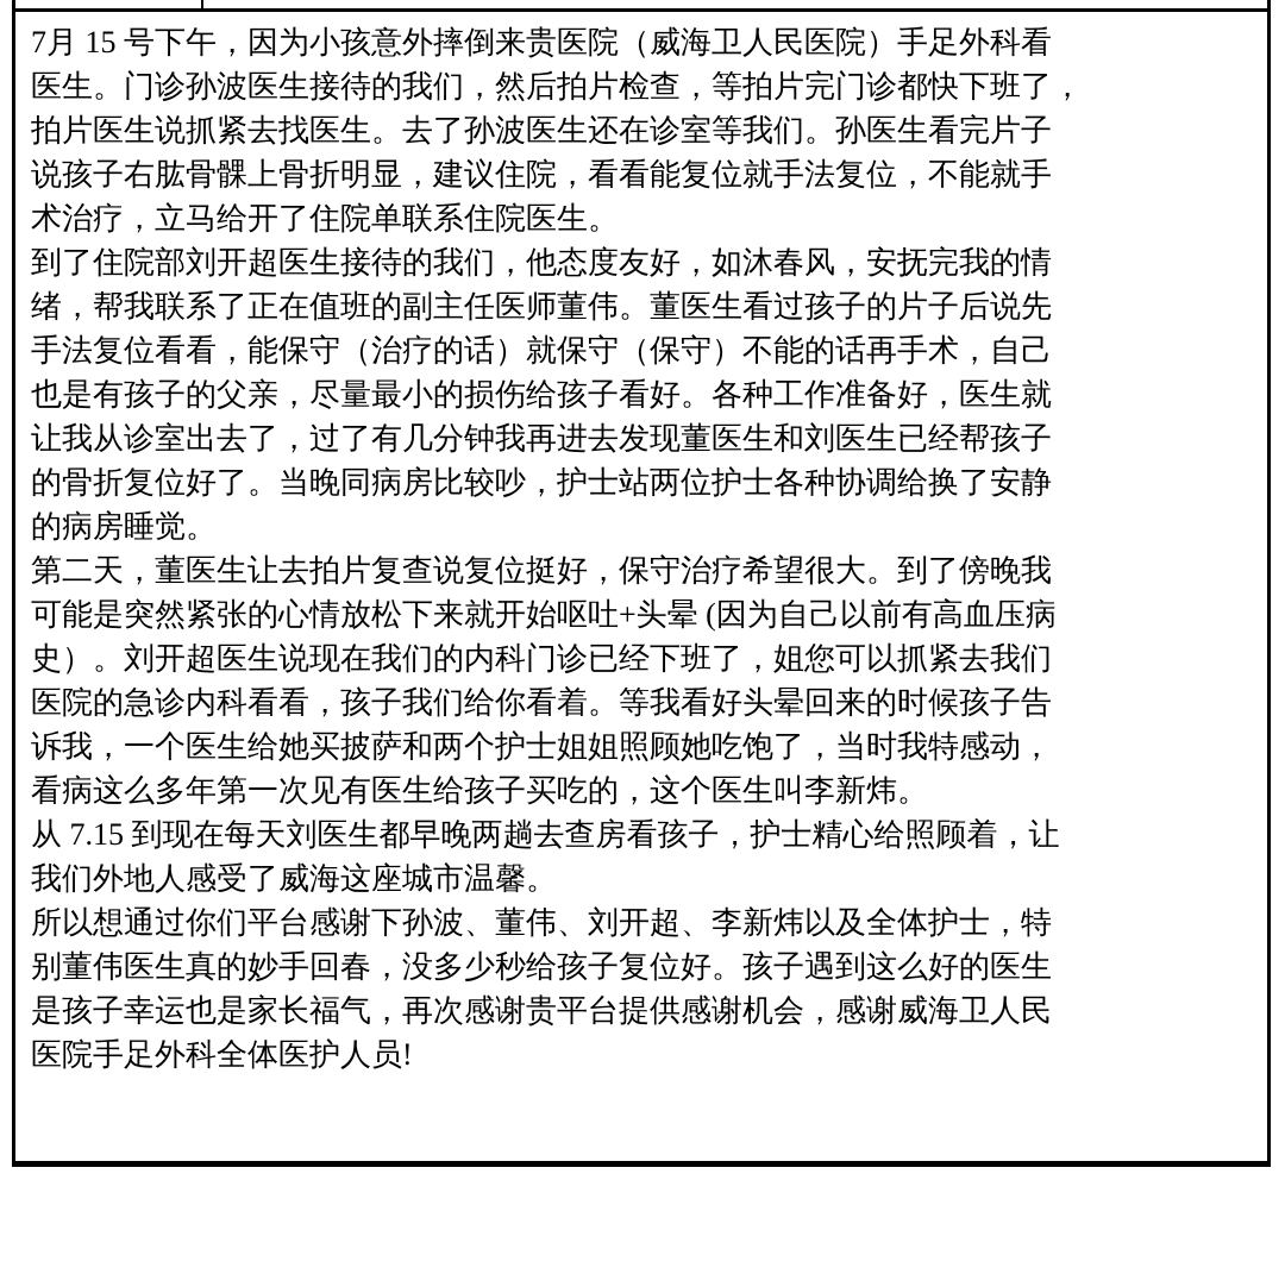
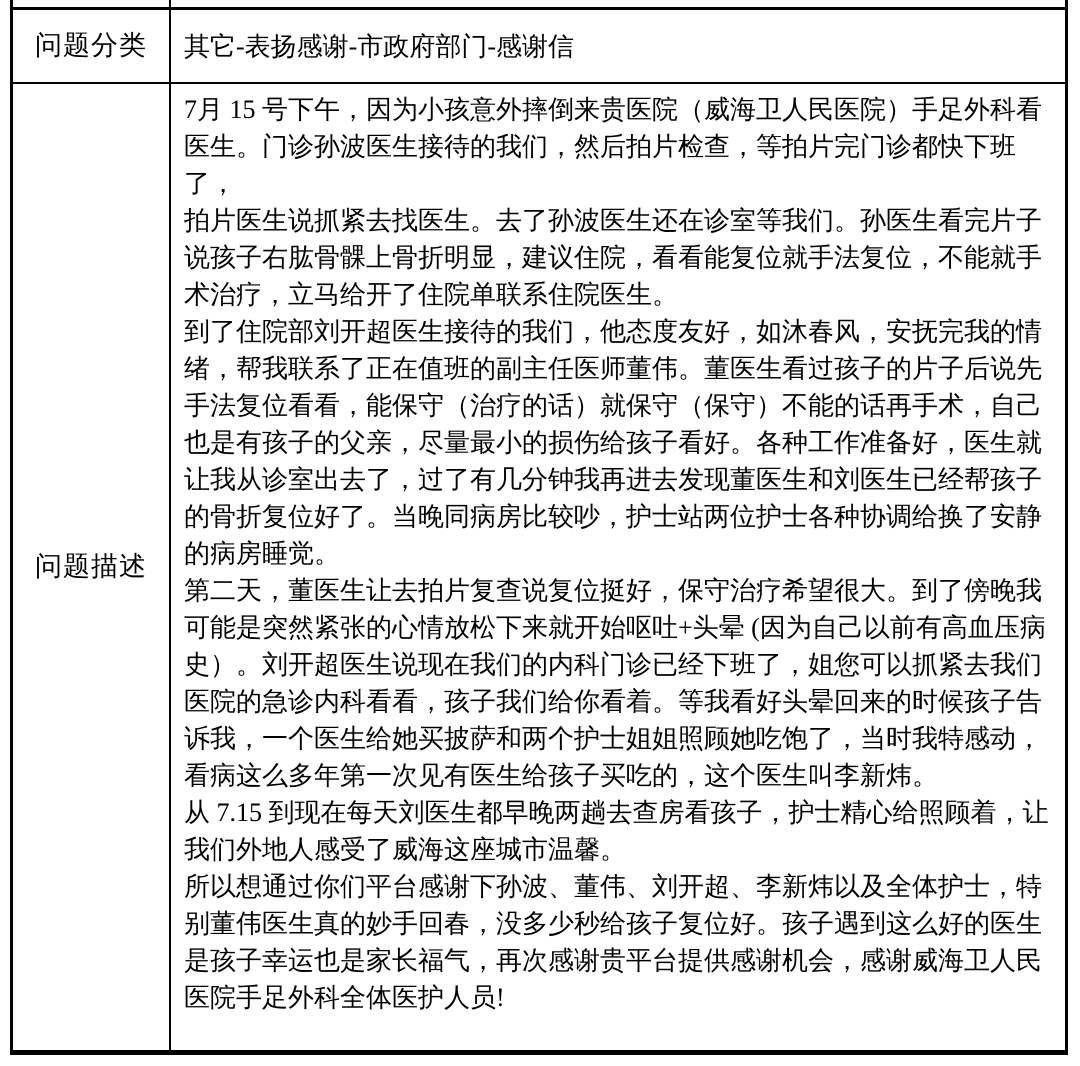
+ 问题分类
+ 其它-表扬感谢-市政府部门-感谢信
+ 问题描述
  7月 15 号下午，因为小孩意外摔倒来贵医院（威海卫人民医院）手足外科看
  医生。门诊孙波医生接待的我们，然后拍片检查，等拍片完门诊都快下班了，
  拍片医生说抓紧去找医生。去了孙波医生还在诊室等我们。孙医生看完片子
  说孩子右肱骨髁上骨折明显，建议住院，看看能复位就手法复位，不能就手
  术治疗，立马给开了住院单联系住院医生。
  到了住院部刘开超医生接待的我们，他态度友好，如沐春风，安抚完我的情
  绪，帮我联系了正在值班的副主任医师董伟。董医生看过孩子的片子后说先
  手法复位看看，能保守（治疗的话）就保守（保守）不能的话再手术，自己
  也是有孩子的父亲，尽量最小的损伤给孩子看好。各种工作准备好，医生就
  让我从诊室出去了，过了有几分钟我再进去发现董医生和刘医生已经帮孩子
  的骨折复位好了。当晚同病房比较吵，护士站两位护士各种协调给换了安静
  的病房睡觉。
  第二天，董医生让去拍片复查说复位挺好，保守治疗希望很大。到了傍晚我
  可能是突然紧张的心情放松下来就开始呕吐+头晕 (因为自己以前有高血压病
  史）。刘开超医生说现在我们的内科门诊已经下班了，姐您可以抓紧去我们
  医院的急诊内科看看，孩子我们给你看着。等我看好头晕回来的时候孩子告
  诉我，一个医生给她买披萨和两个护士姐姐照顾她吃饱了，当时我特感动，
  看病这么多年第一次见有医生给孩子买吃的，这个医生叫李新炜。
  从 7.15 到现在每天刘医生都早晚两趟去查房看孩子，护士精心给照顾着，让
  我们外地人感受了威海这座城市温馨。
  所以想通过你们平台感谢下孙波、董伟、刘开超、李新炜以及全体护士，特
  别董伟医生真的妙手回春，没多少秒给孩子复位好。孩子遇到这么好的医生
  是孩子幸运也是家长福气，再次感谢贵平台提供感谢机会，感谢威海卫人民
  医院手足外科全体医护人员!
